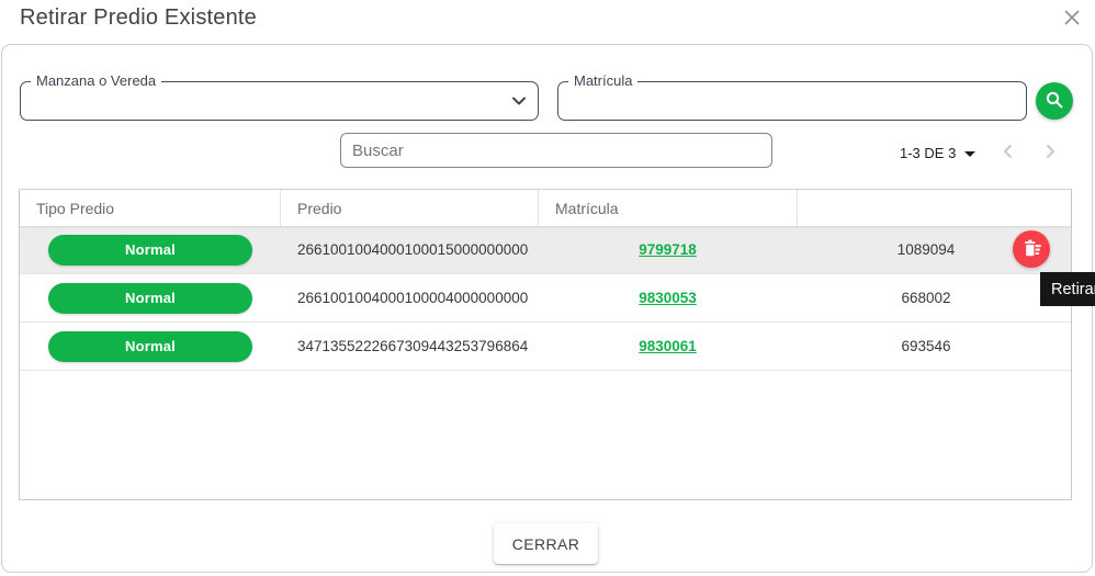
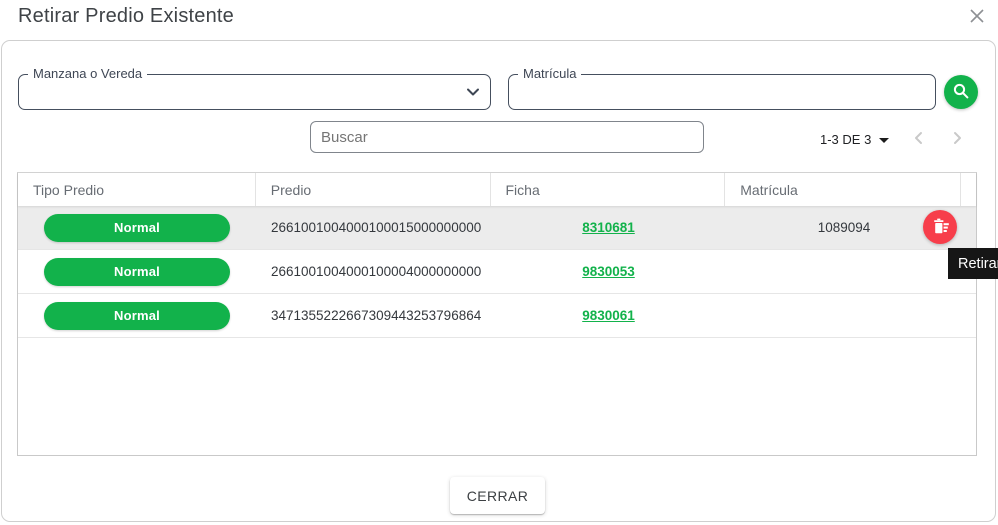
  Retirar Predio Existente
  Manzana o Vereda
  Matrícula
  Buscar
  1-3 DE 3
  Tipo Predio
  Predio
+ Ficha
  Matrícula
  Normal
  2661001004000100015000000000
- 9799718
+ 8310681
  1089094
  Normal
  2661001004000100004000000000
  9830053
- 668002
  Normal
  3471355222667309443253796864
  9830061
- 693546
  Retira
  CERRAR
